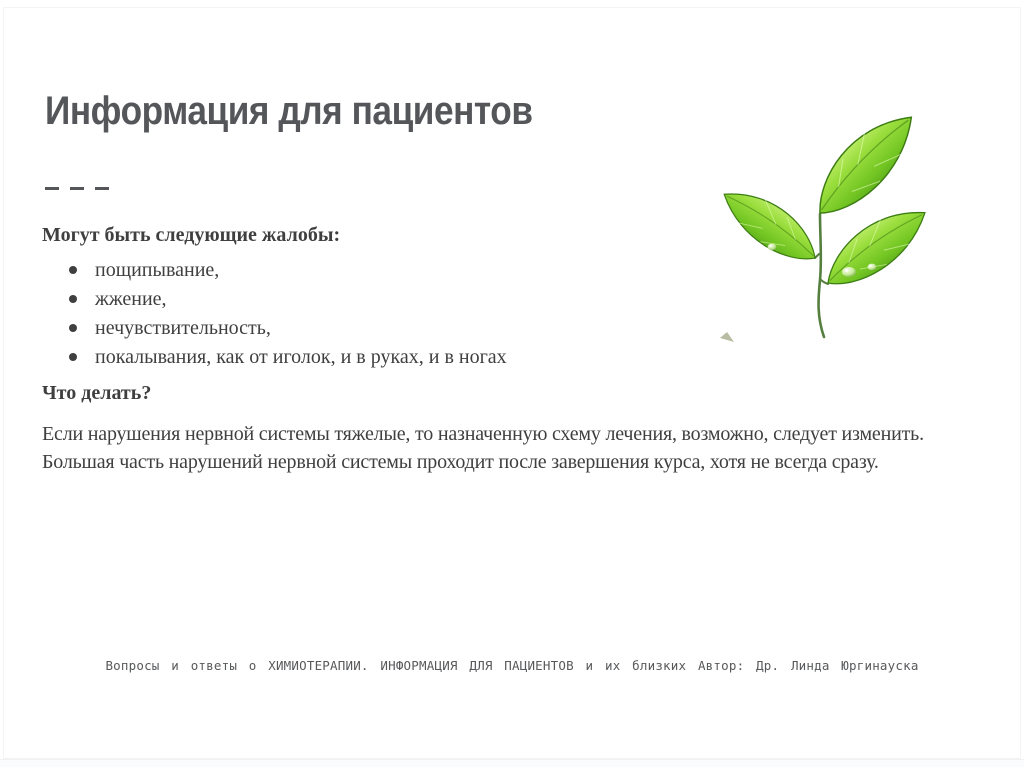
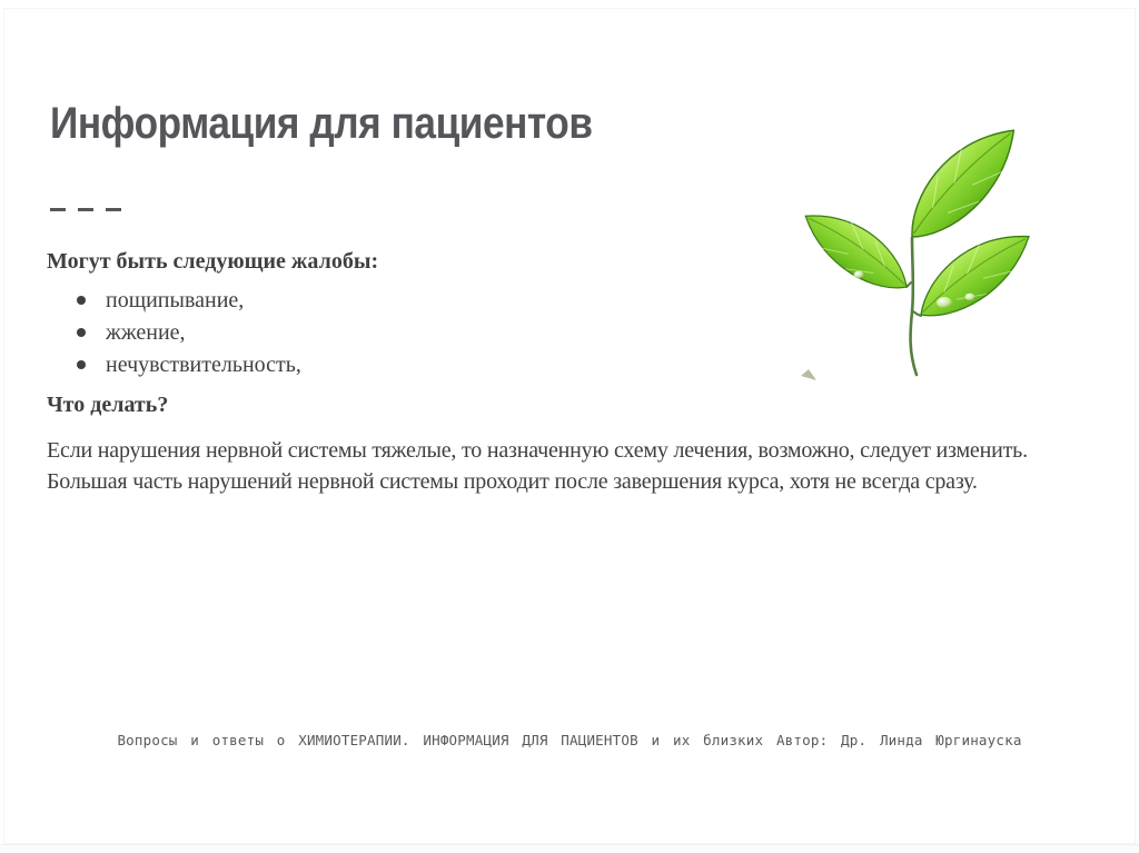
  Информация для пациентов
  Могут быть следующие жалобы:
  пощипывание,
  жжение,
  нечувствительность,
- покалывания, как от иголок, и в руках, и в ногах
  Что делать?
  Если нарушения нервной системы тяжелые, то назначенную схему лечения, возможно, следует изменить. Большая часть нарушений нервной системы проходит после завершения курса, хотя не всегда сразу.
  Вопросы и ответы о ХИМИОТЕРАПИИ. ИНФОРМАЦИЯ ДЛЯ ПАЦИЕНТОВ и их близких Автор: Др. Линда Юргинауска
